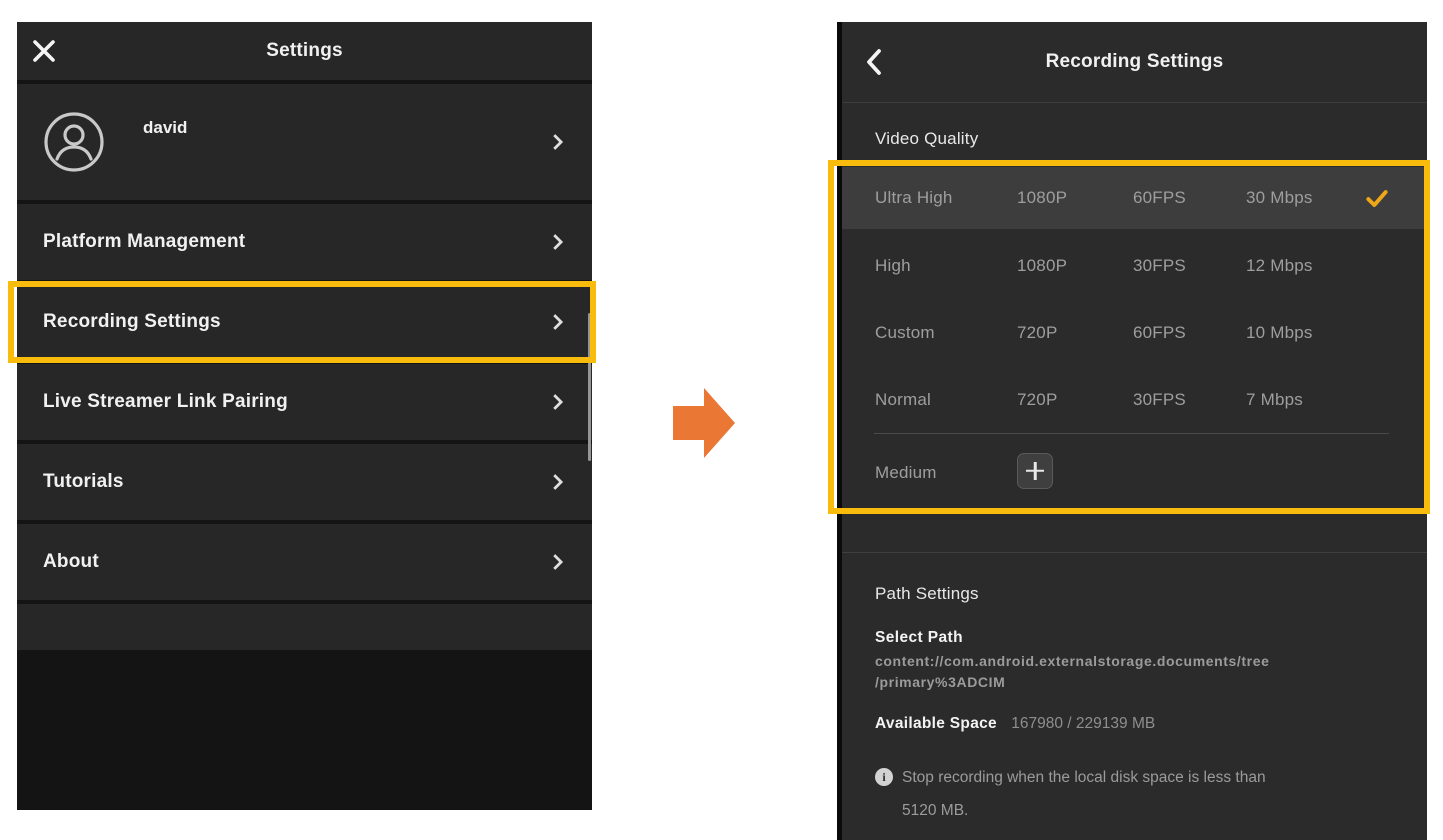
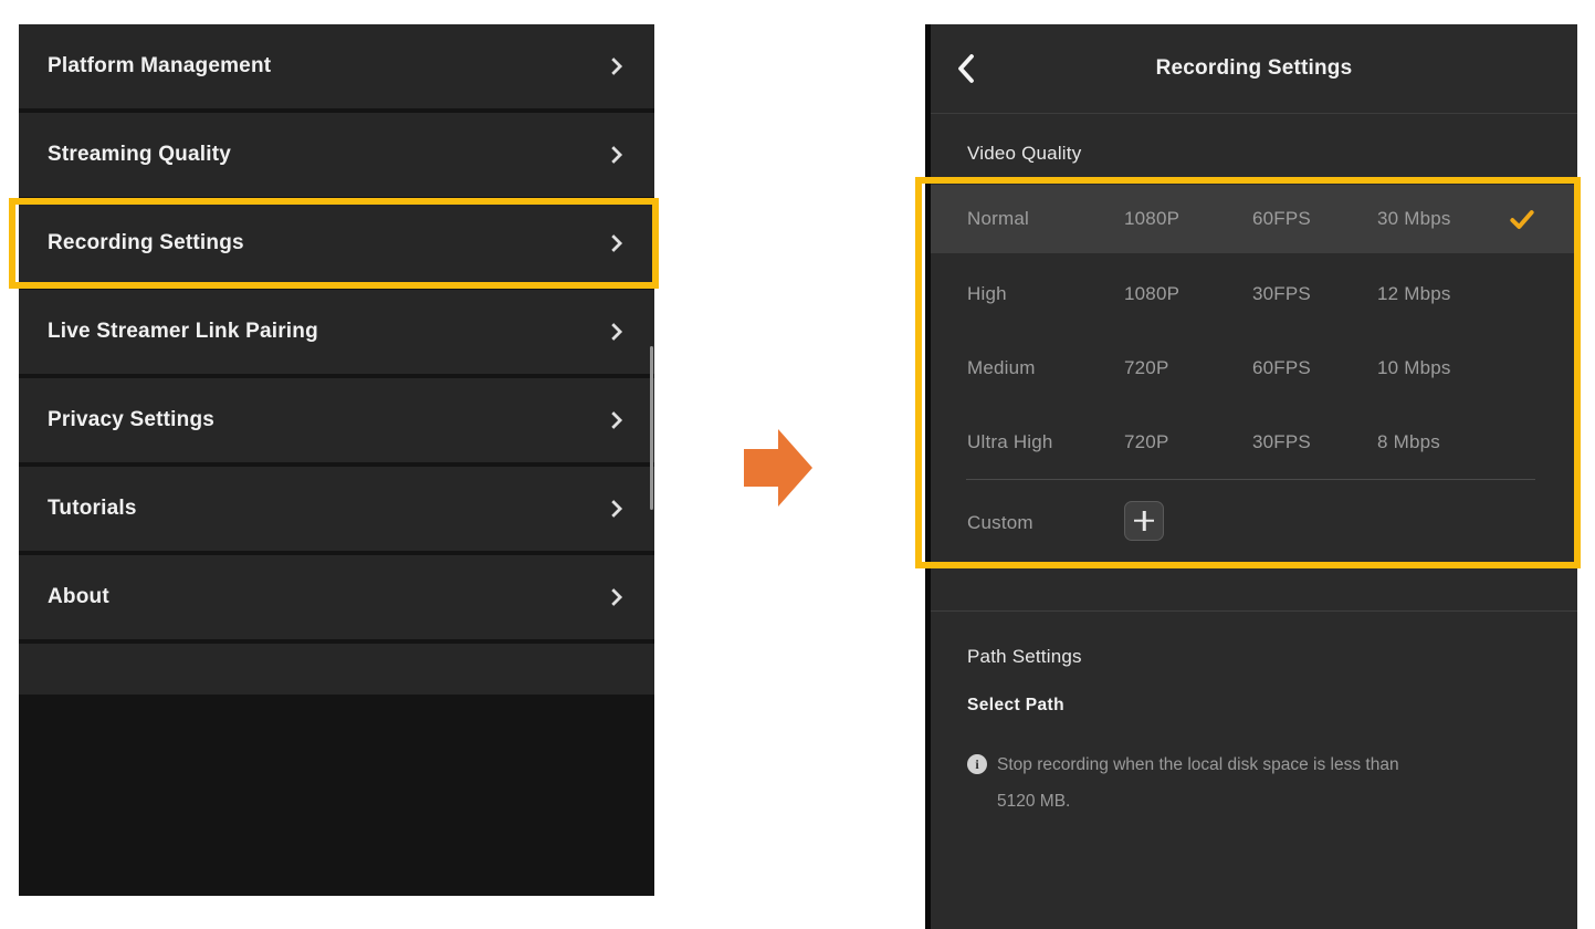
- Settings
- david
  Platform Management
+ Streaming Quality
  Recording Settings
  Live Streamer Link Pairing
+ Privacy Settings
  Tutorials
  About
  Recording Settings
  Video Quality
- Ultra High
+ Normal
  1080P
  60FPS
  30 Mbps
  High
  1080P
  30FPS
  12 Mbps
- Custom
+ Medium
  720P
  60FPS
  10 Mbps
- Normal
+ Ultra High
  720P
  30FPS
- 7 Mbps
+ 8 Mbps
- Medium
+ Custom
  Path Settings
  Select Path
- content://com.android.externalstorage.documents/tree
- /primary%3ADCIM
- Available Space 167980 / 229139 MB
  i
  Stop recording when the local disk space is less than
  5120 MB.
